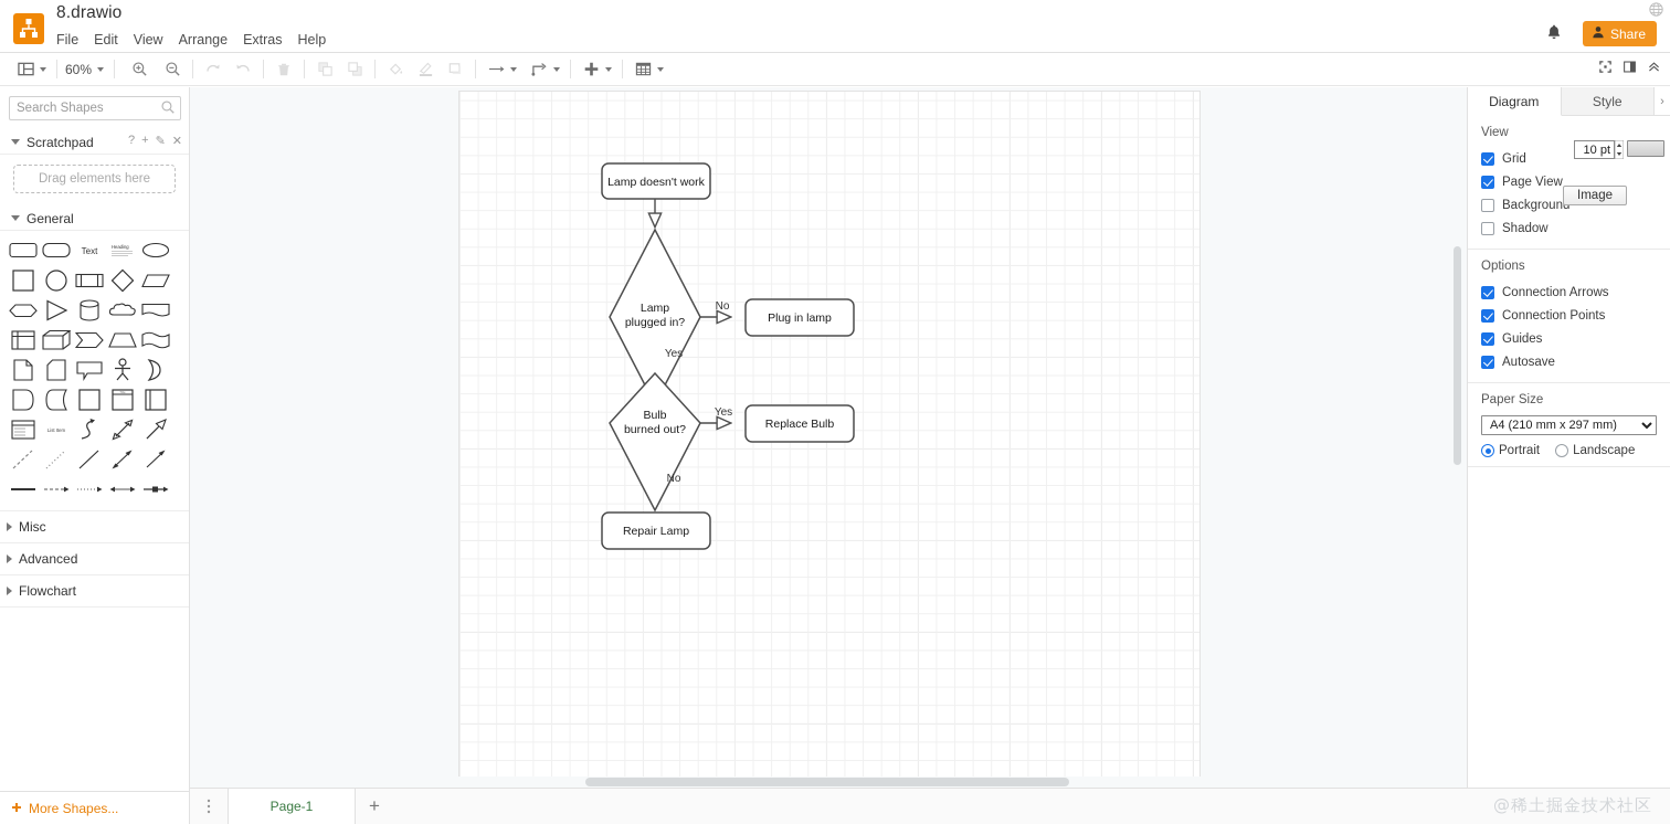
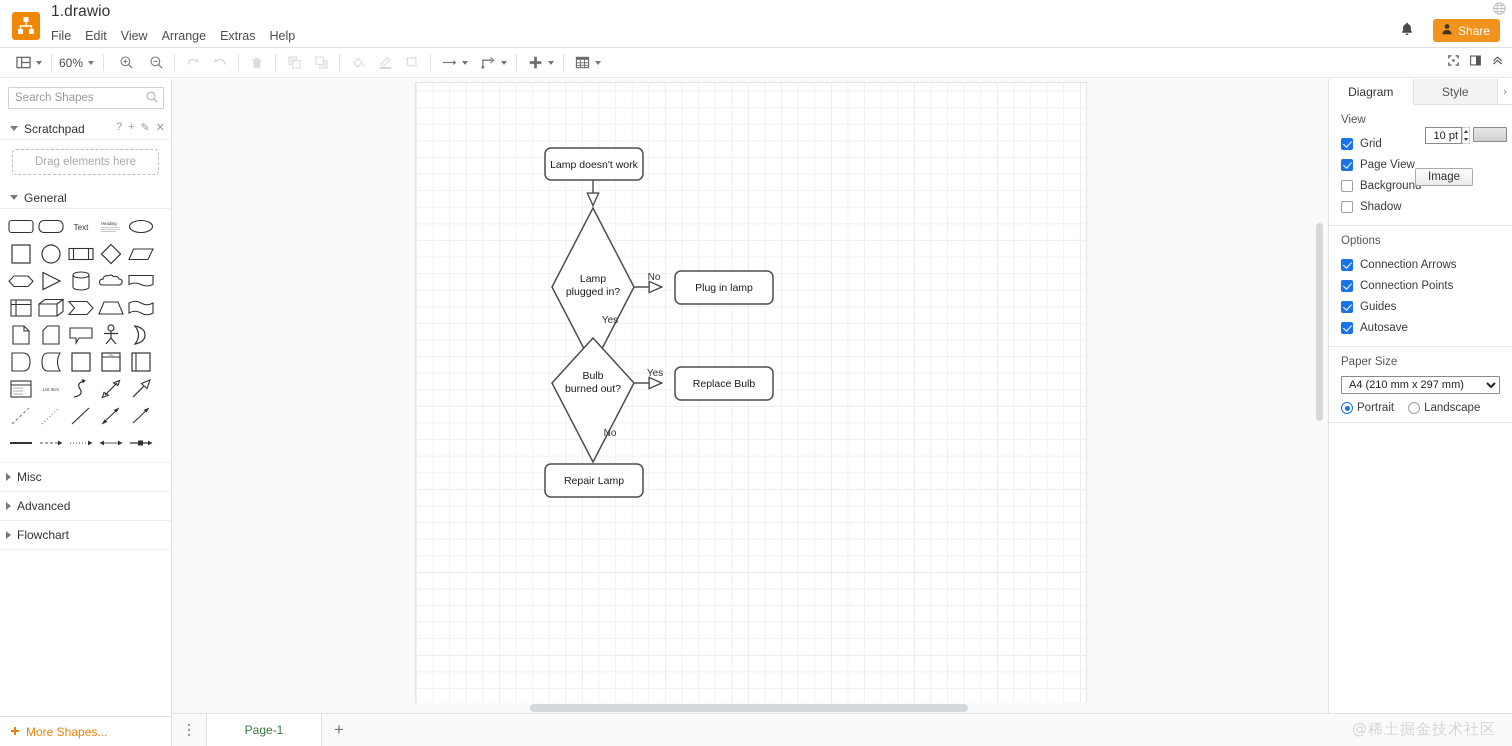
- 8.drawio
+ 1.drawio
  File
  Edit
  View
  Arrange
  Extras
  Help
  Share
  60%
  Search Shapes
  Scratchpad
  ?
  +
  ✎
  ✕
  Drag elements here
  General
  Text
  Misc
  Advanced
  Flowchart
  More Shapes...
  Lamp doesn't work
  Lamp
  plugged in?
  Plug in lamp
  Bulb
  burned out?
  Replace Bulb
  Repair Lamp
  No
  Yes
  Yes
  No
  Diagram
  Style
  ›
  View
  Grid
  10 pt
  Page View
  Backgroun
  Image
  Shadow
  Options
  Connection Arrows
  Connection Points
  Guides
  Autosave
  Paper Size
  A4 (210 mm x 297 mm)
  Portrait
  Landscape
  Page-1
  +
  @稀土掘金技术社区
